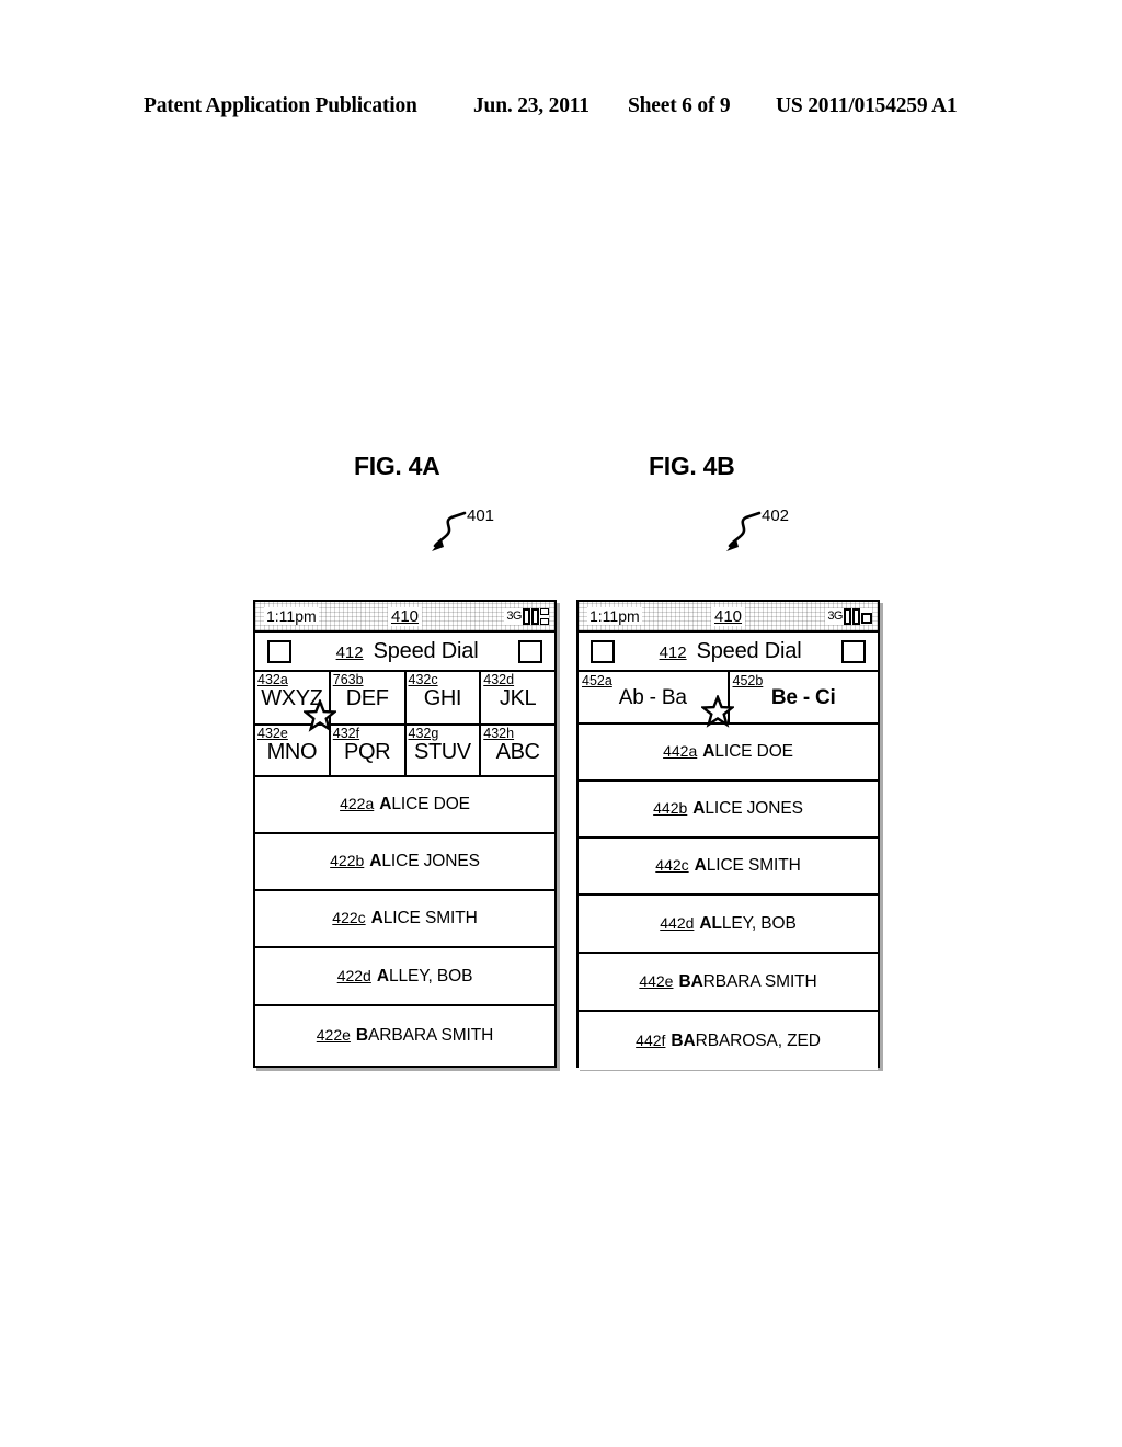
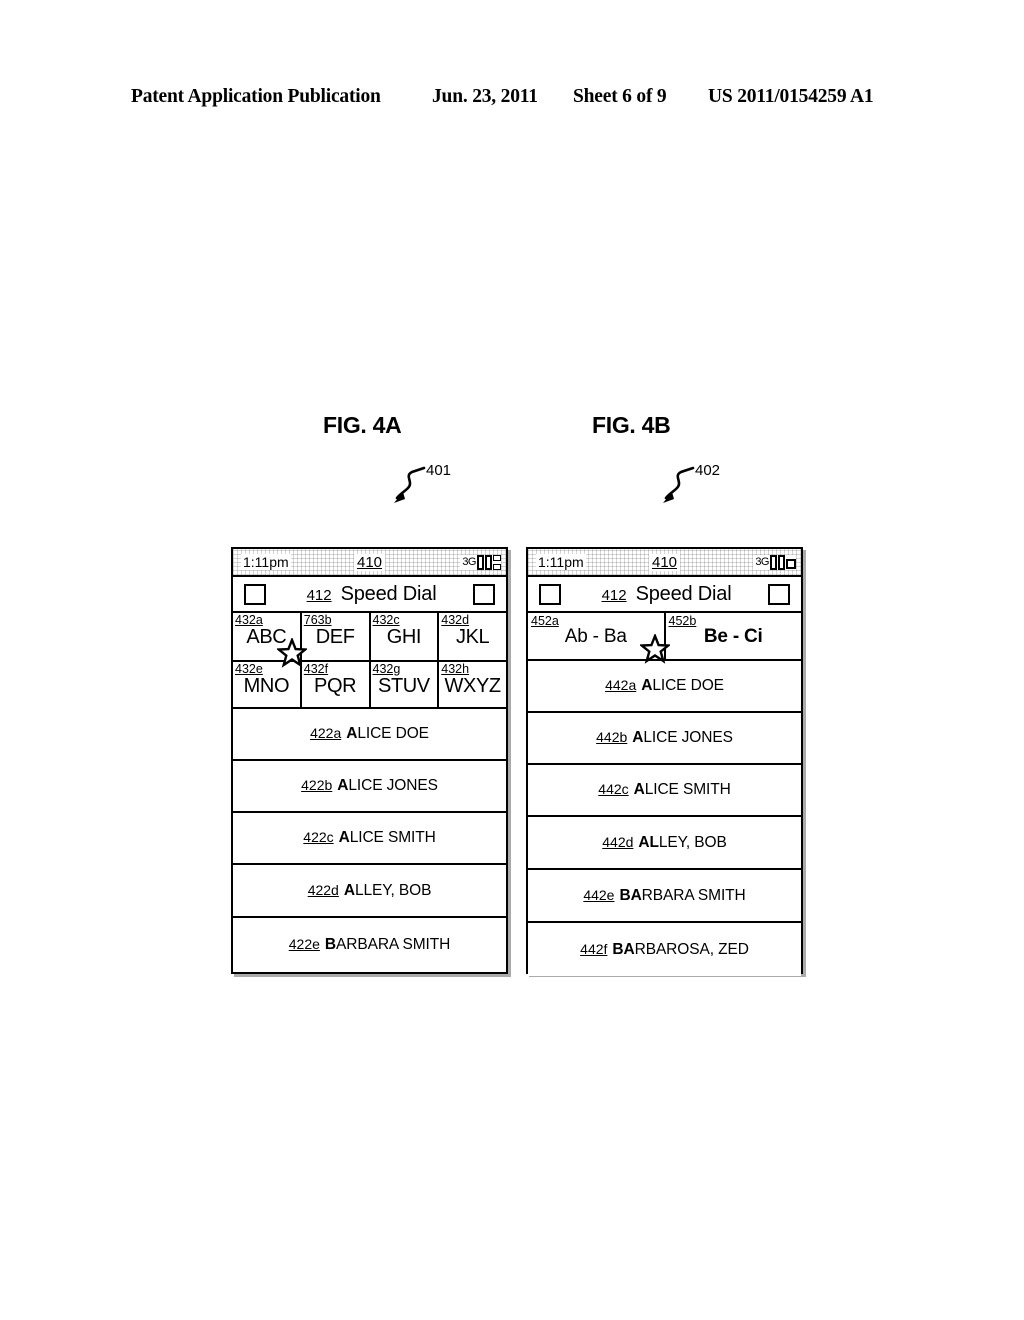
  Patent Application Publication
  Jun. 23, 2011
  Sheet 6 of 9
  US 2011/0154259 A1
  FIG. 4A
  FIG. 4B
  401
  402
  1:11pm
  410
  3G
  412
  Speed Dial
  432a
- WXYZ
+ ABC
  763b
  DEF
  432c
  GHI
  432d
  JKL
  432e
  MNO
  432f
  PQR
  432g
  STUV
  432h
- ABC
+ WXYZ
  422a
  ALICE DOE
  422b
  ALICE JONES
  422c
  ALICE SMITH
  422d
  ALLEY, BOB
  422e
  BARBARA SMITH
  1:11pm
  410
  3G
  412
  Speed Dial
  452a
  Ab - Ba
  452b
  Be - Ci
  442a
  ALICE DOE
  442b
  ALICE JONES
  442c
  ALICE SMITH
  442d
  ALLEY, BOB
  442e
  BARBARA SMITH
  442f
  BARBAROSA, ZED
